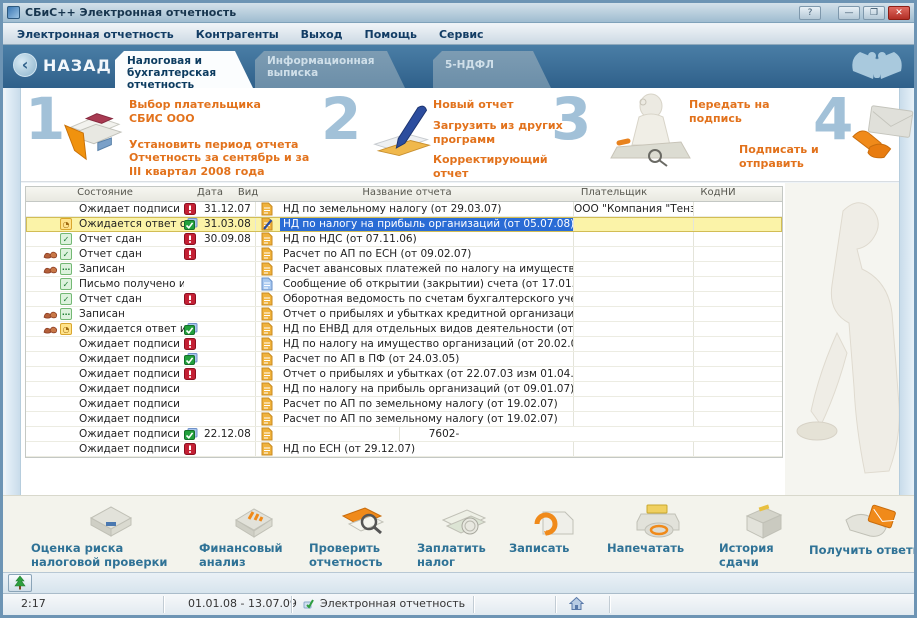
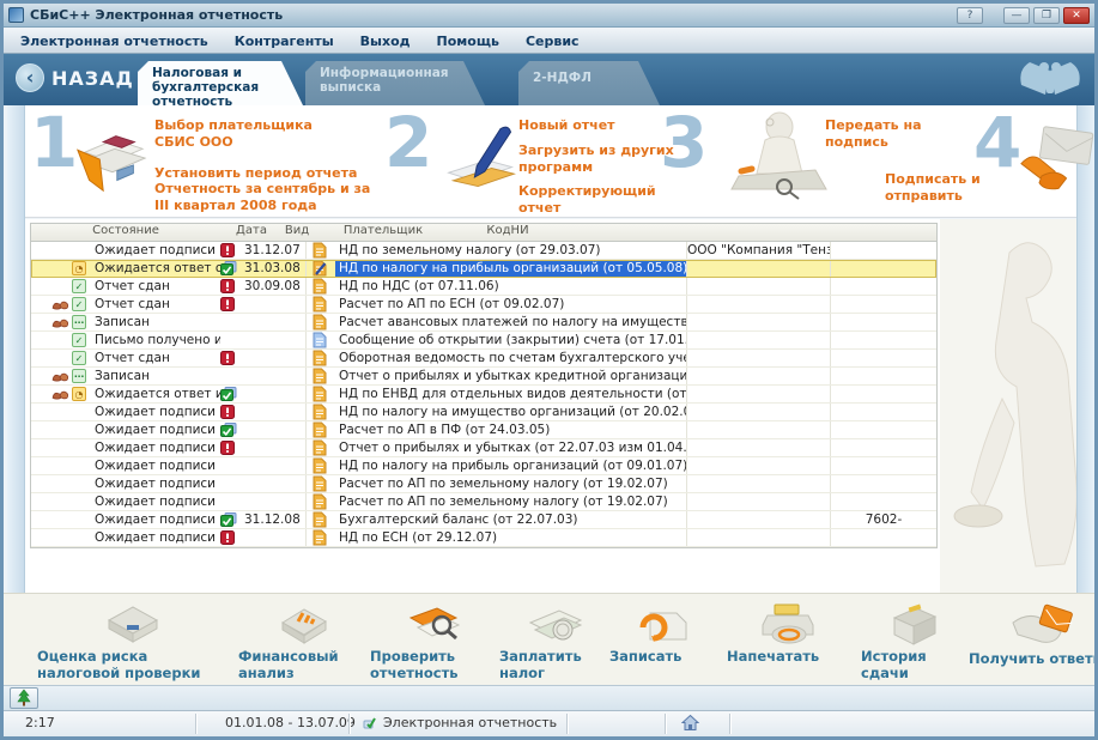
  СБиС++ Электронная отчетность
  ?
  —
  ❐
  ✕
  Электронная отчетность
  Контрагенты
  Выход
  Помощь
  Сервис
  ‹
  НАЗАД
  Налоговая и бухгалтерская отчетность
  Информационная выписка
- 5-НДФЛ
+ 2-НДФЛ
  1
  Выбор плательщика
  СБИС ООО
  Установить период отчета
  Отчетность за сентябрь и за III квартал 2008 года
  2
  Новый отчет
  Загрузить из других программ
  Корректирующий отчет
  3
  Передать на подпись
  Подписать и отправить
  4
  Состояние
  Дата
  Вид
- Название отчета
  Плательщик
  КодНИ
  Ожидает подписи
  31.12.07
  НД по земельному налогу (от 29.03.07)
  ООО "Компания "Тенз
  ◔
  Ожидается ответ о
  31.03.08
- НД по налогу на прибыль организаций (от 05.07.08)
+ НД по налогу на прибыль организаций (от 05.05.08)
  ✓
  Отчет сдан
  30.09.08
  НД по НДС (от 07.11.06)
  ✓
  Отчет сдан
  Расчет по АП по ЕСН (от 09.02.07)
  ⋯
  Записан
  Расчет авансовых платежей по налогу на имуществ
  ✓
  Письмо получено и
  Сообщение об открытии (закрытии) счета (от 17.01.
  ✓
  Отчет сдан
  Оборотная ведомость по счетам бухгалтерского уче
  ⋯
  Записан
  Отчет о прибылях и убытках кредитной организаци
  ◔
  Ожидается ответ и
  НД по ЕНВД для отдельных видов деятельности (от
  Ожидает подписи
  НД по налогу на имущество организаций (от 20.02.0
  Ожидает подписи
  Расчет по АП в ПФ (от 24.03.05)
  Ожидает подписи
  Отчет о прибылях и убытках (от 22.07.03 изм 01.04.
  Ожидает подписи
  НД по налогу на прибыль организаций (от 09.01.07)
  Ожидает подписи
  Расчет по АП по земельному налогу (от 19.02.07)
  Ожидает подписи
  Расчет по АП по земельному налогу (от 19.02.07)
  Ожидает подписи
- 22.12.08
+ 31.12.08
+ Бухгалтерский баланс (от 22.07.03)
  7602-
  Ожидает подписи
  НД по ЕСН (от 29.12.07)
  Оценка риска
  налоговой проверки
  Финансовый
  анализ
  Проверить
  отчетность
  Заплатить
  налог
  Записать
  Напечатать
  История
  сдачи
  Получить ответ
  2:17
  01.01.08 - 13.07.09
  Электронная отчетность
